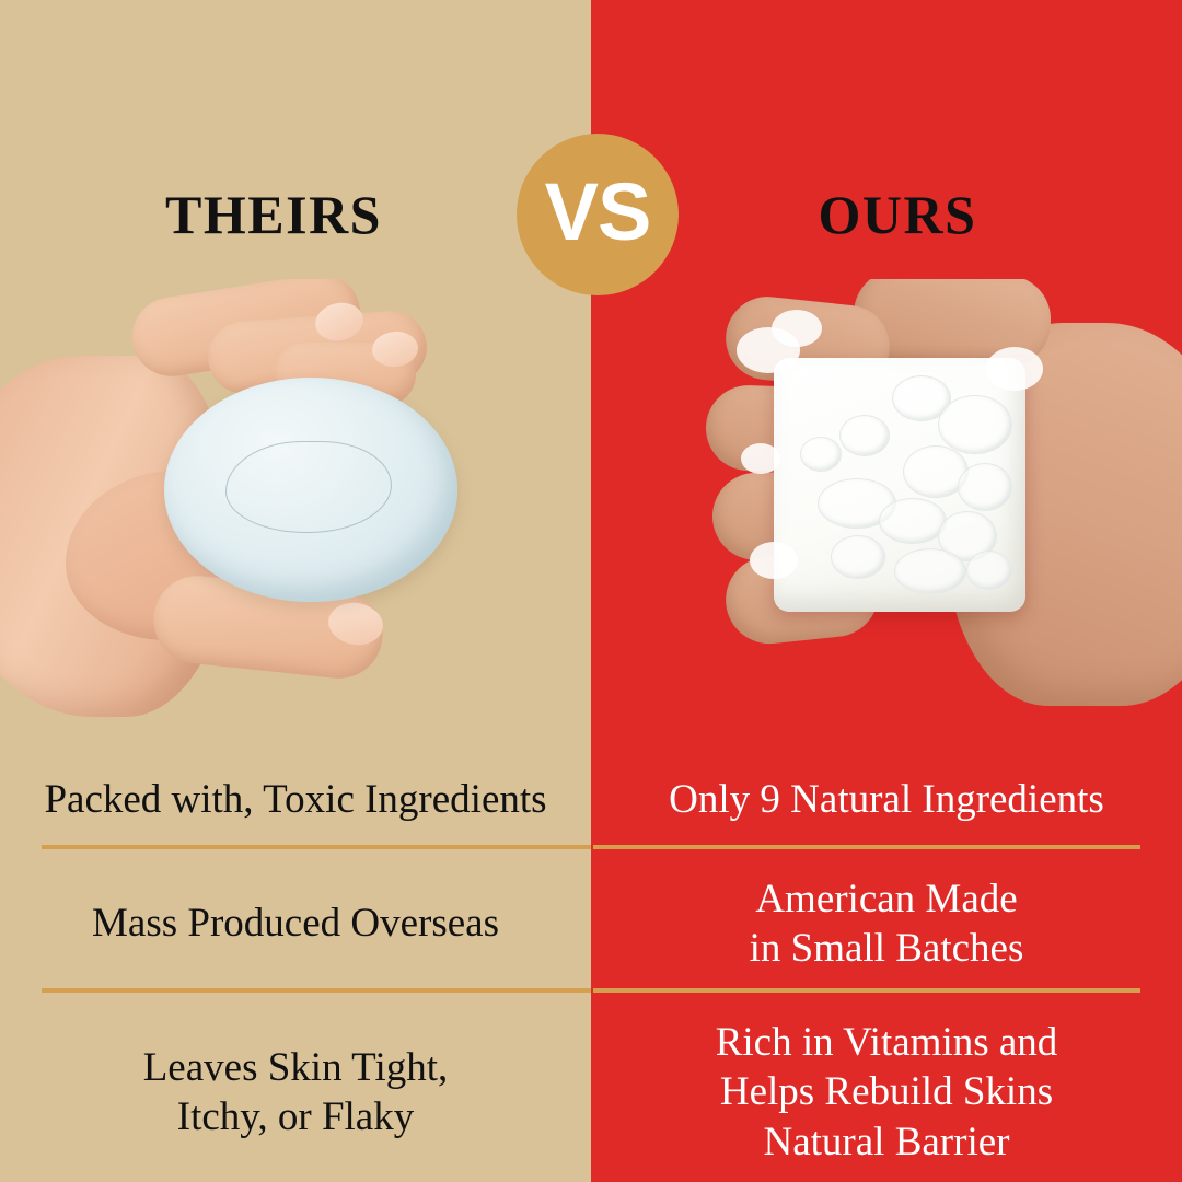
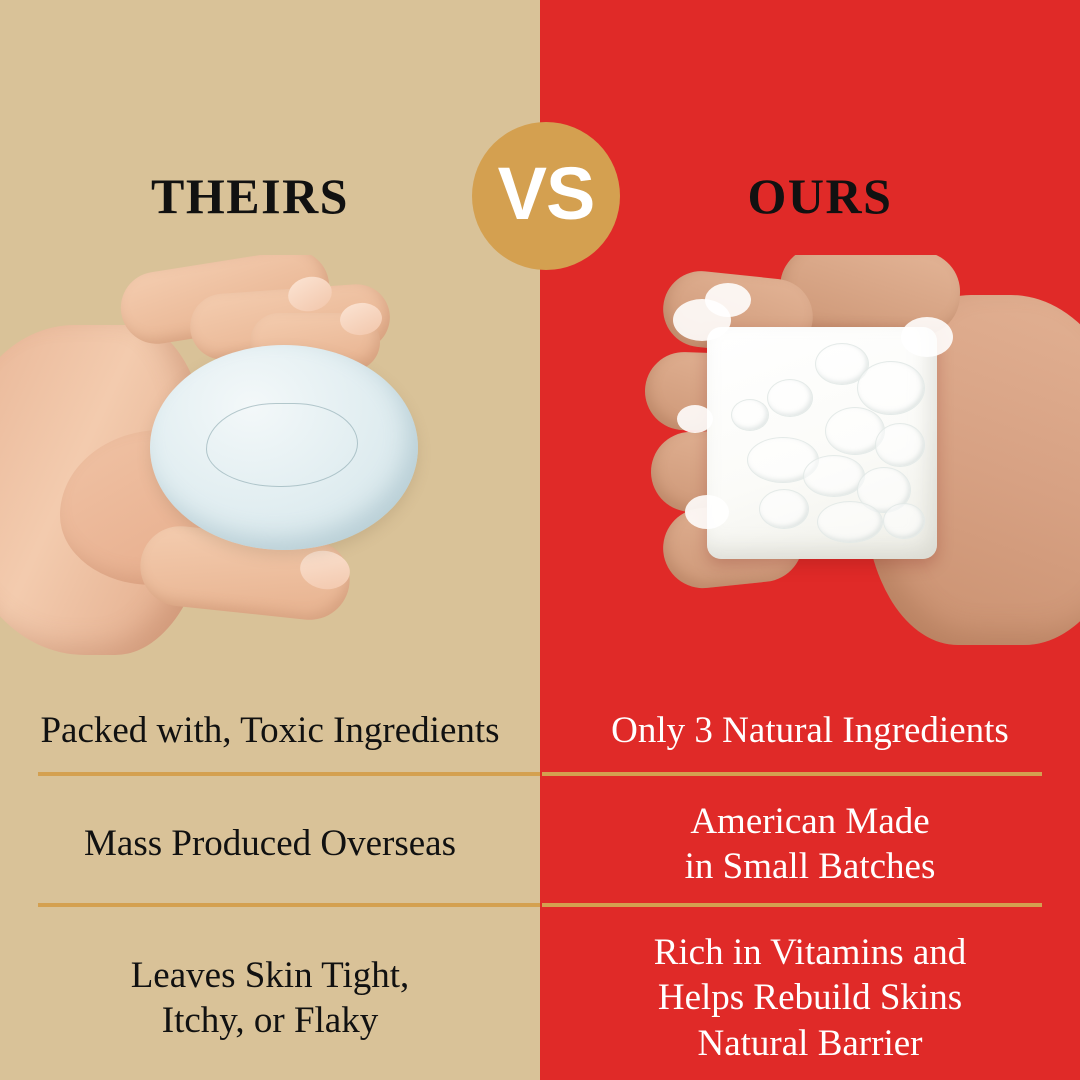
  THEIRS
  OURS
  VS
  Packed with, Toxic Ingredients
- Only 9 Natural Ingredients
+ Only 3 Natural Ingredients
  Mass Produced Overseas
  American Made
  in Small Batches
  Leaves Skin Tight,
  Itchy, or Flaky
  Rich in Vitamins and
  Helps Rebuild Skins
  Natural Barrier
